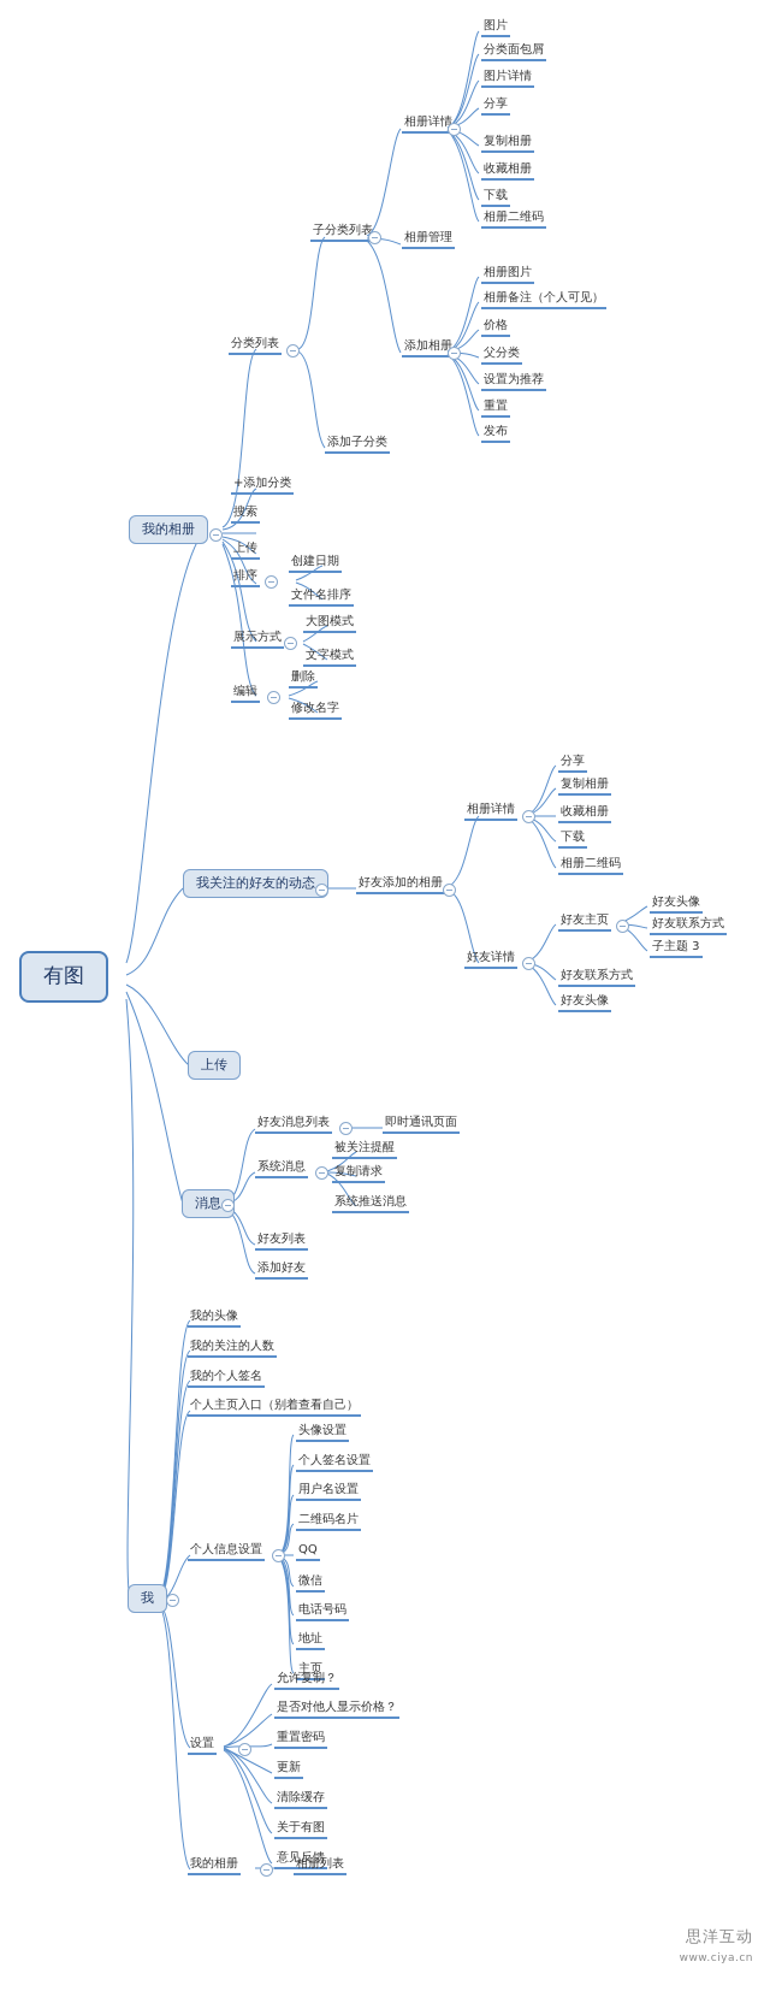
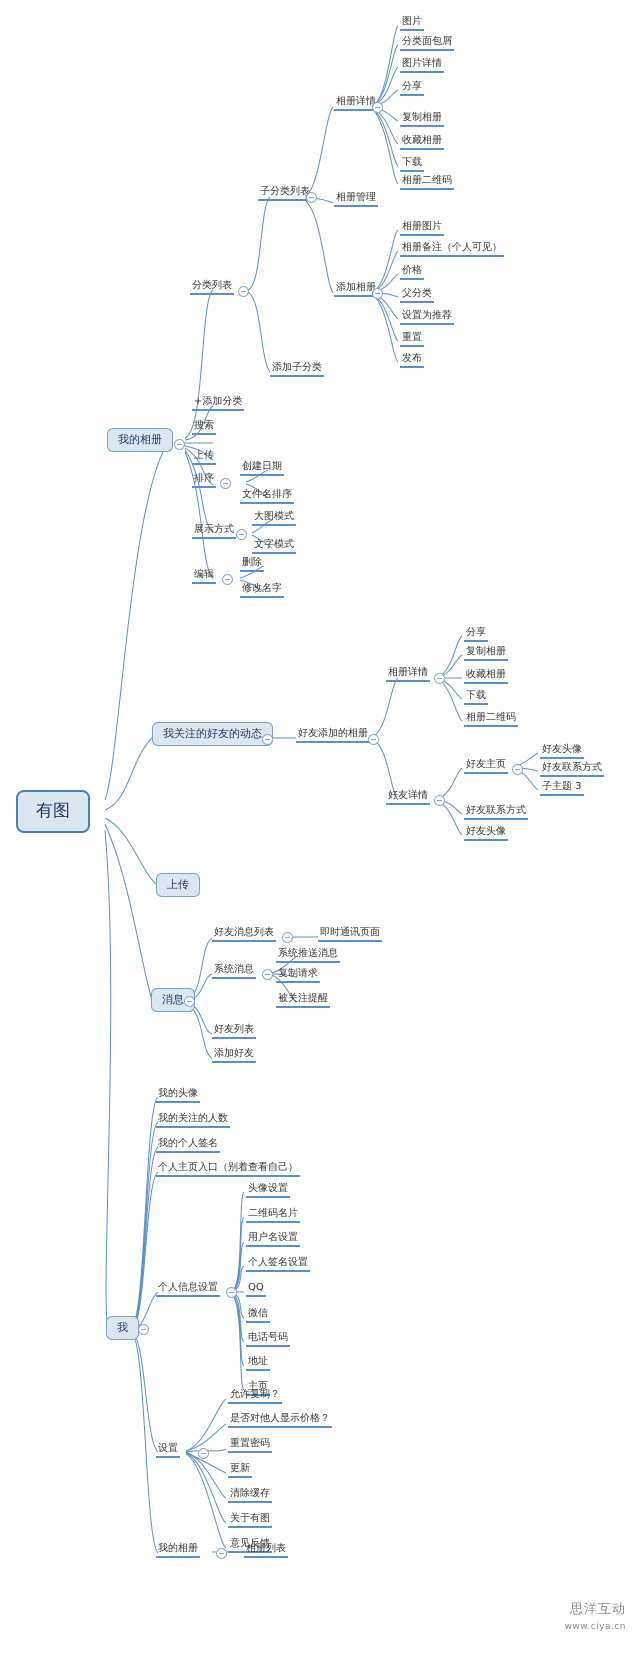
  有图
  我的相册
  分类列表
  子分类列表
  相册详情
  相册管理
  添加相册
  图片
  分类面包屑
  图片详情
  分享
  复制相册
  收藏相册
  下载
  相册二维码
  相册图片
  相册备注（个人可见）
  价格
  父分类
  设置为推荐
  重置
  发布
  添加子分类
  +添加分类
  搜索
  上传
  排序
  创建日期
  文件名排序
  展示方式
  大图模式
  文字模式
  编辑
  删除
  修改名字
  我关注的好友的动态
  好友添加的相册
  相册详情
  分享
  复制相册
  收藏相册
  下载
  相册二维码
  好友主页
  好友头像
  好友联系方式
  子主题 3
  好友详情
  好友联系方式
  好友头像
  上传
  消息
  好友消息列表
  即时通讯页面
  系统消息
- 被关注提醒
+ 系统推送消息
  复制请求
- 系统推送消息
+ 被关注提醒
  好友列表
  添加好友
  我
  我的头像
  我的关注的人数
  我的个人签名
  个人主页入口（别着查看自己）
  个人信息设置
  头像设置
- 个人签名设置
+ 二维码名片
  用户名设置
- 二维码名片
+ 个人签名设置
  QQ
  微信
  电话号码
  地址
  主页
  设置
  允许复制？
  是否对他人显示价格？
  重置密码
  更新
  清除缓存
  关于有图
  意见反馈
  我的相册
  相册列表
  思洋互动
  www.ciya.cn
